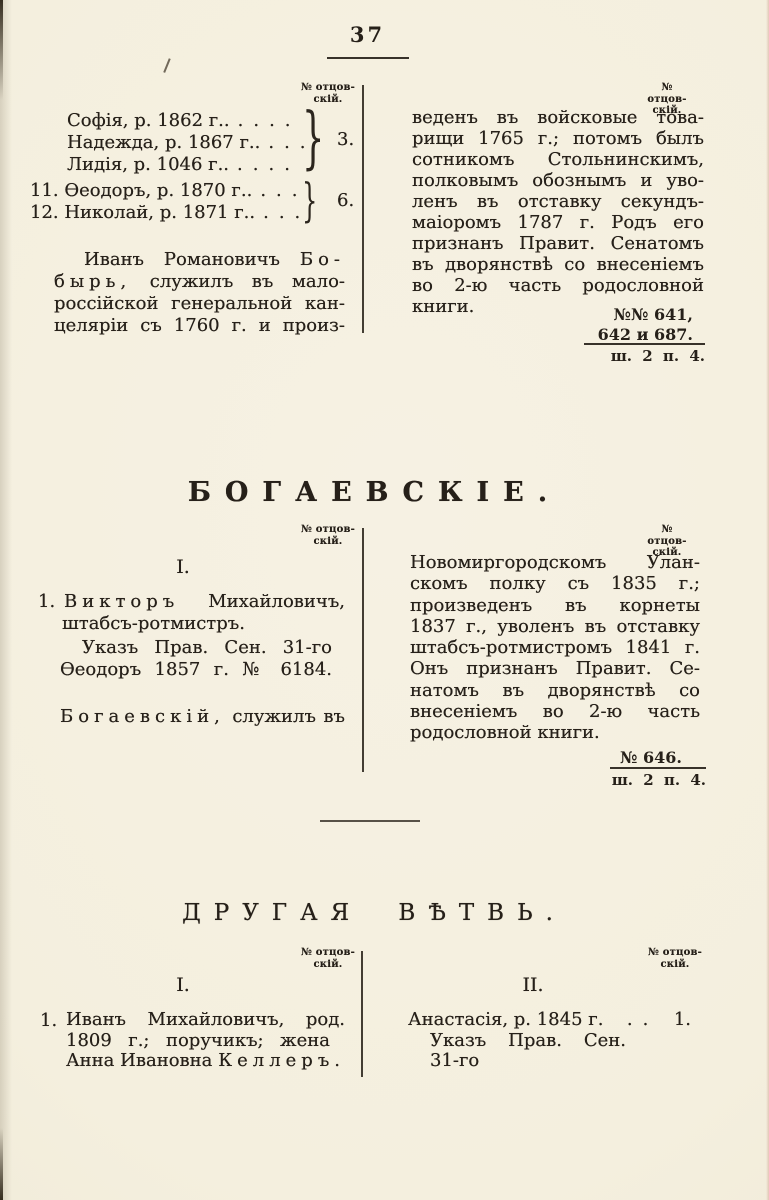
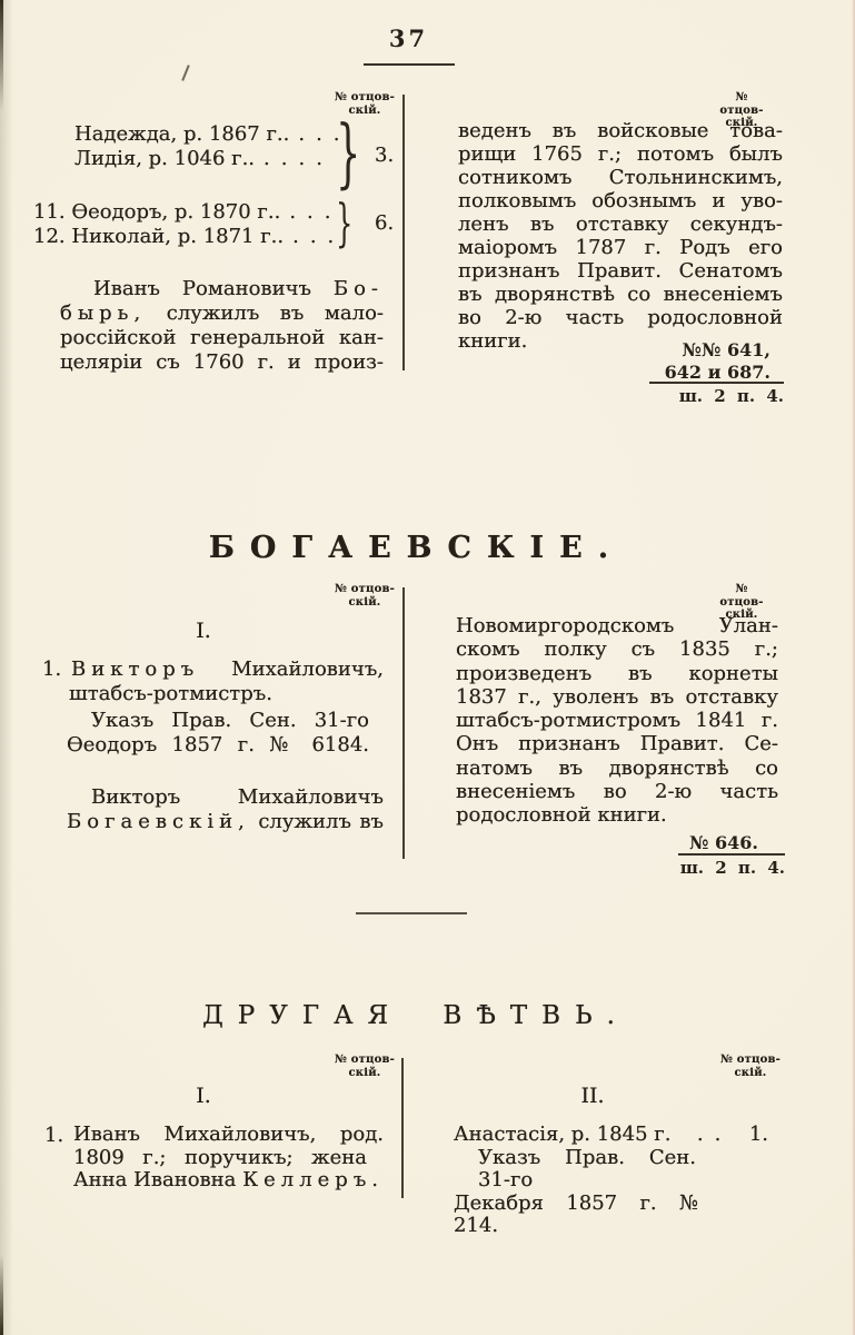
  37
  № отцов-
  скій.
  № отцов-
  скій.
- Софія, р. 1862 г.. ....
  Надежда, р. 1867 г.. ...
  Лидія, р. 1046 г.. ....
  }
  3.
  11. Ѳеодоръ, р. 1870 г.. ...
  12. Николай, р. 1871 г.. ...
  }
  6.
  Иванъ Романовичъ Бо-
  бырь, служилъ въ мало-
  россійской генеральной кан-
  целяріи съ 1760 г. и произ-
  веденъ въ войсковые това-
  рищи 1765 г.; потомъ былъ
  сотникомъ Стольнинскимъ,
  полковымъ обознымъ и уво-
  ленъ въ отставку секундъ-
  маіоромъ 1787 г. Родъ его
  признанъ Правит. Сенатомъ
  въ дворянствѣ со внесеніемъ
  во 2-ю часть родословной
  книги.
  №№ 641,
  642 и 687.
  ш. 2 п. 4.
  БОГАЕВСКІЕ.
  № отцов-
  скій.
  № отцов-
  скій.
  I.
  1.
  Викторъ Михайловичъ,
  штабсъ-ротмистръ.
  Указъ Прав. Сен. 31-го
  Ѳеодоръ 1857 г. № 6184.
+ Викторъ Михайловичъ
  Богаевскій, служилъ въ
  Новомиргородскомъ Улан-
  скомъ полку съ 1835 г.;
  произведенъ въ корнеты
  1837 г., уволенъ въ отставку
  штабсъ-ротмистромъ 1841 г.
  Онъ признанъ Правит. Се-
  натомъ въ дворянствѣ со
  внесеніемъ во 2-ю часть
  родословной книги.
  № 646.
  ш. 2 п. 4.
  ДРУГАЯ ВѢТВЬ.
  № отцов-
  скій.
  № отцов-
  скій.
  I.
  II.
  1.
  Иванъ Михайловичъ, род.
  1809 г.; поручикъ; жена
  Анна Ивановна Келлеръ.
  Анастасія, р. 1845 г.
  ..
  1.
  Указъ Прав. Сен. 31-го
+ Декабря 1857 г. № 214.
